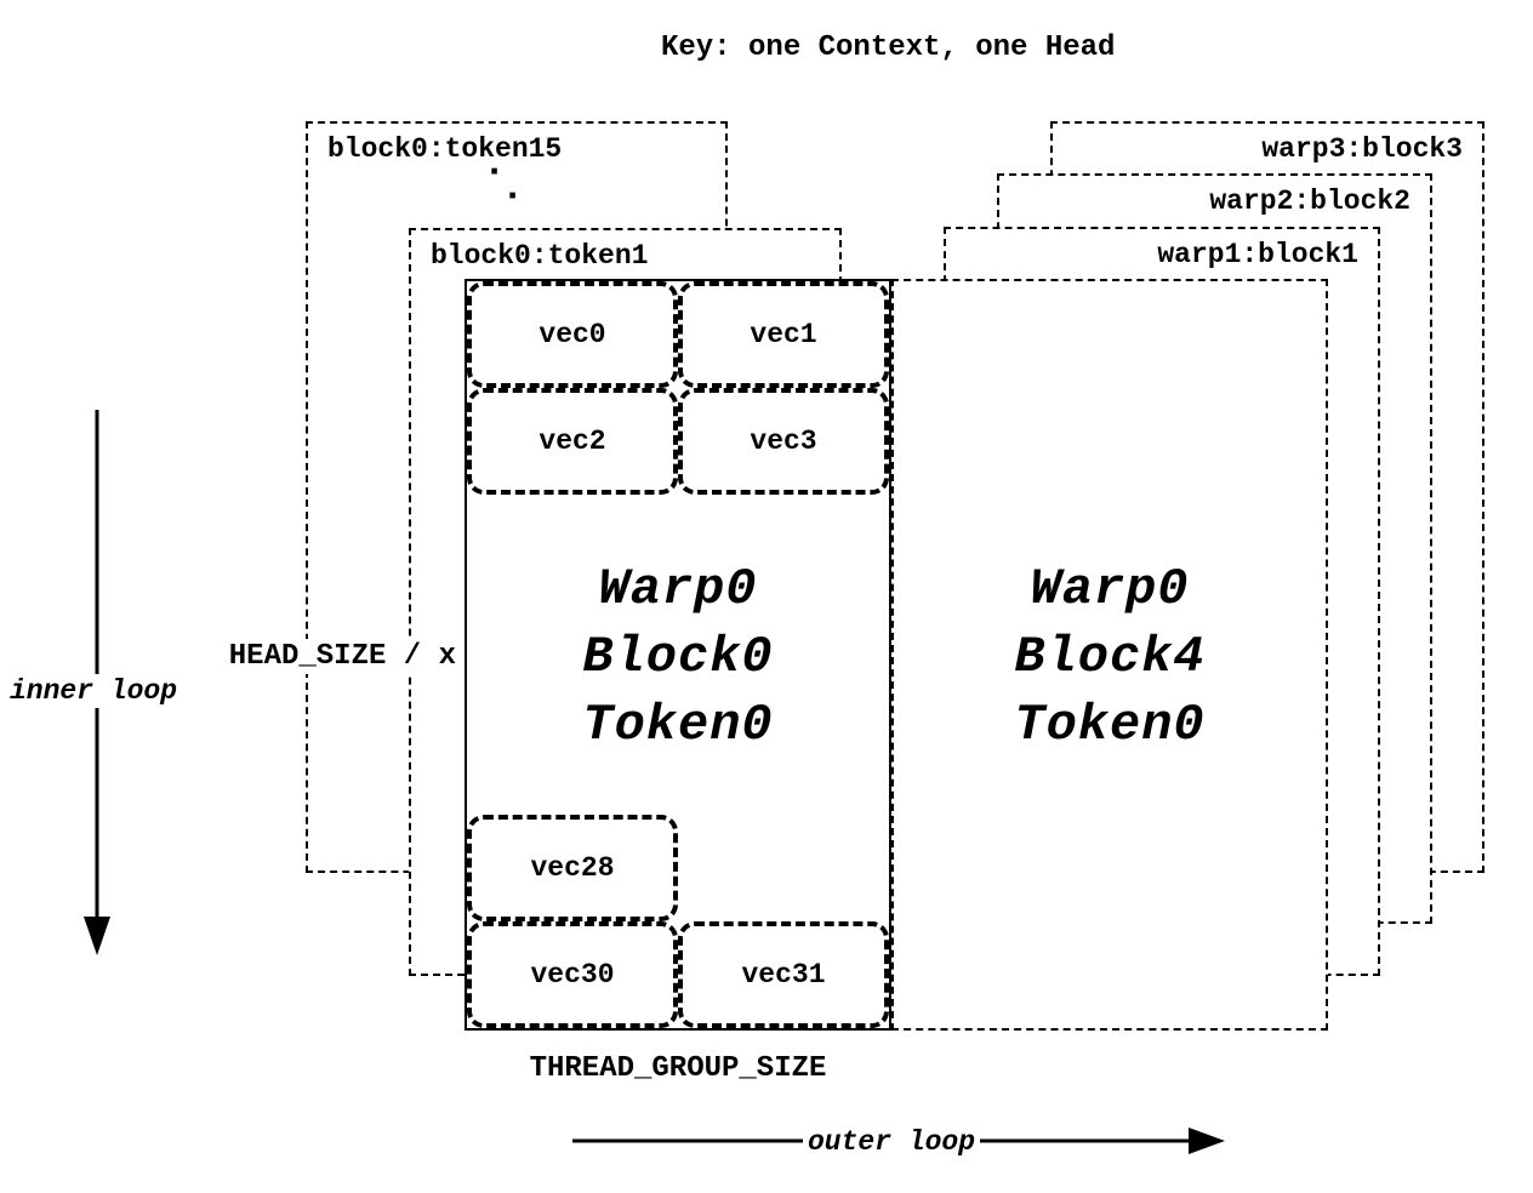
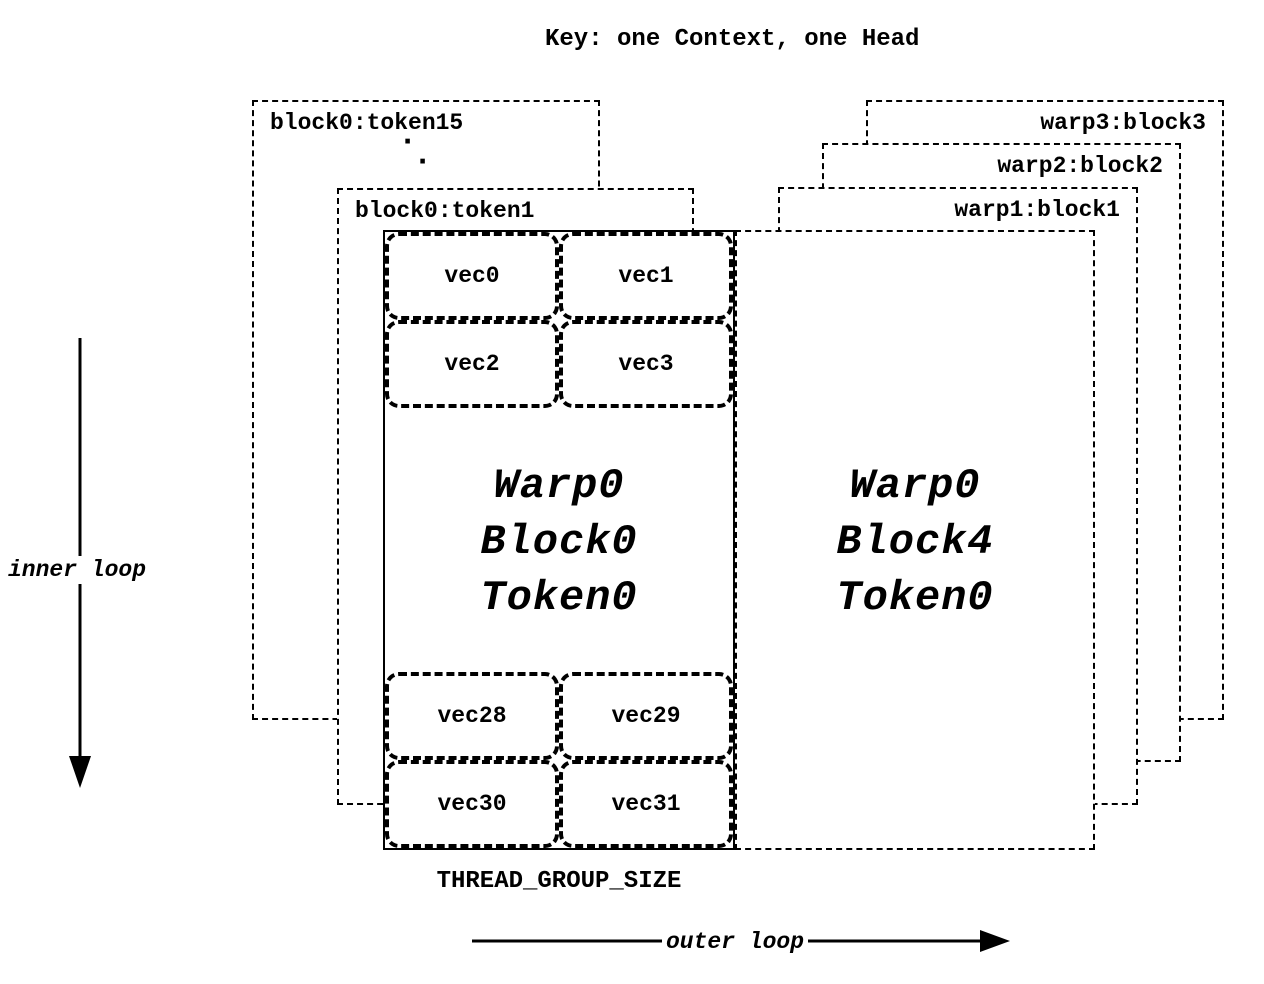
  Key: one Context, one Head
  block0:token15
  ·
  ·
  block0:token1
  warp3:block3
  warp2:block2
  warp1:block1
  Warp0
  Block4
  Token0
  vec0
  vec1
  vec2
  vec3
  Warp0
  Block0
  Token0
  vec28
+ vec29
  vec30
  vec31
- HEAD_SIZE / x
  inner loop
  THREAD_GROUP_SIZE
  outer loop
